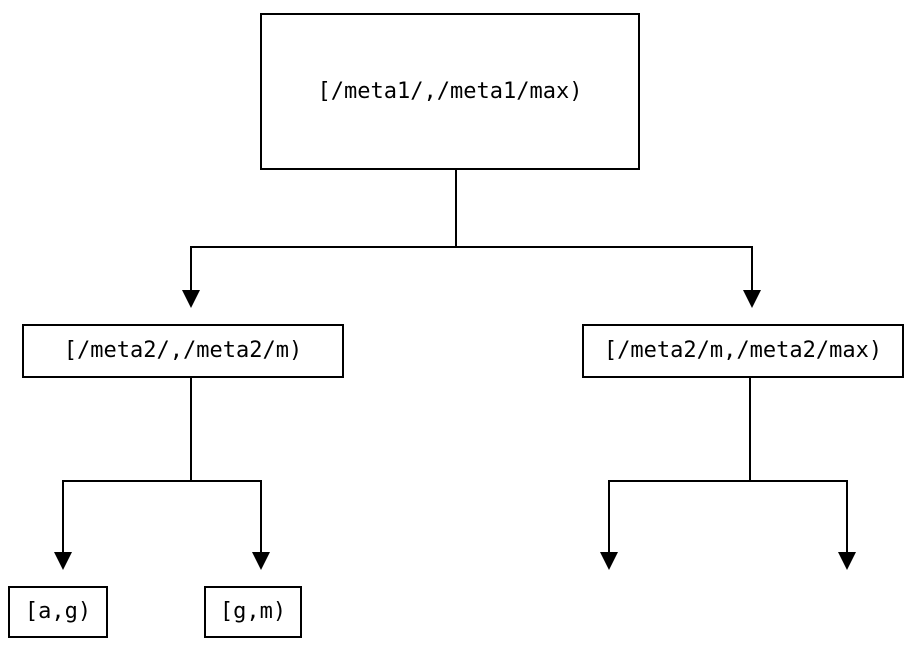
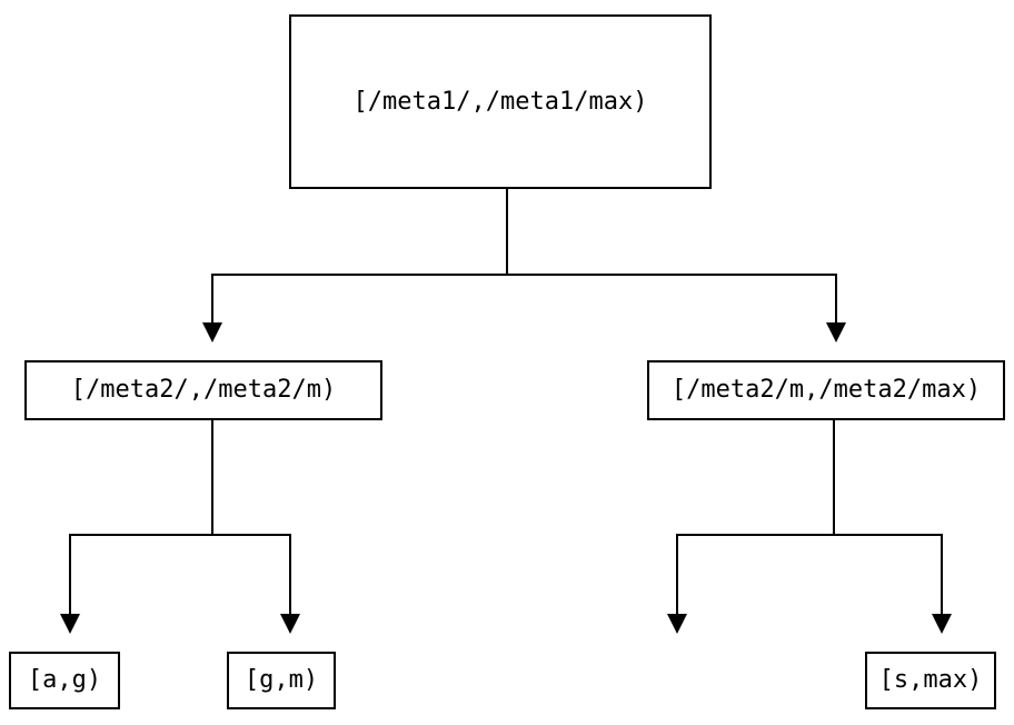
  [/meta1/,/meta1/max)
  [/meta2/,/meta2/m)
  [/meta2/m,/meta2/max)
  [a,g)
  [g,m)
+ [s,max)
